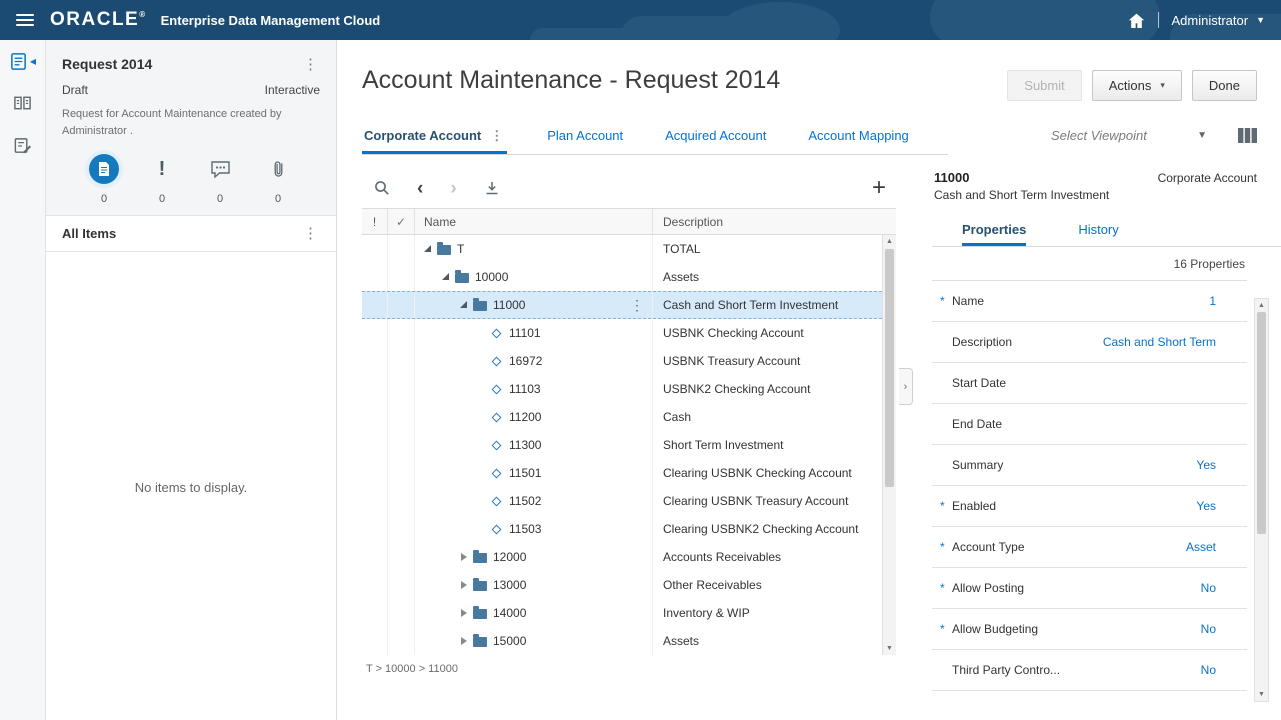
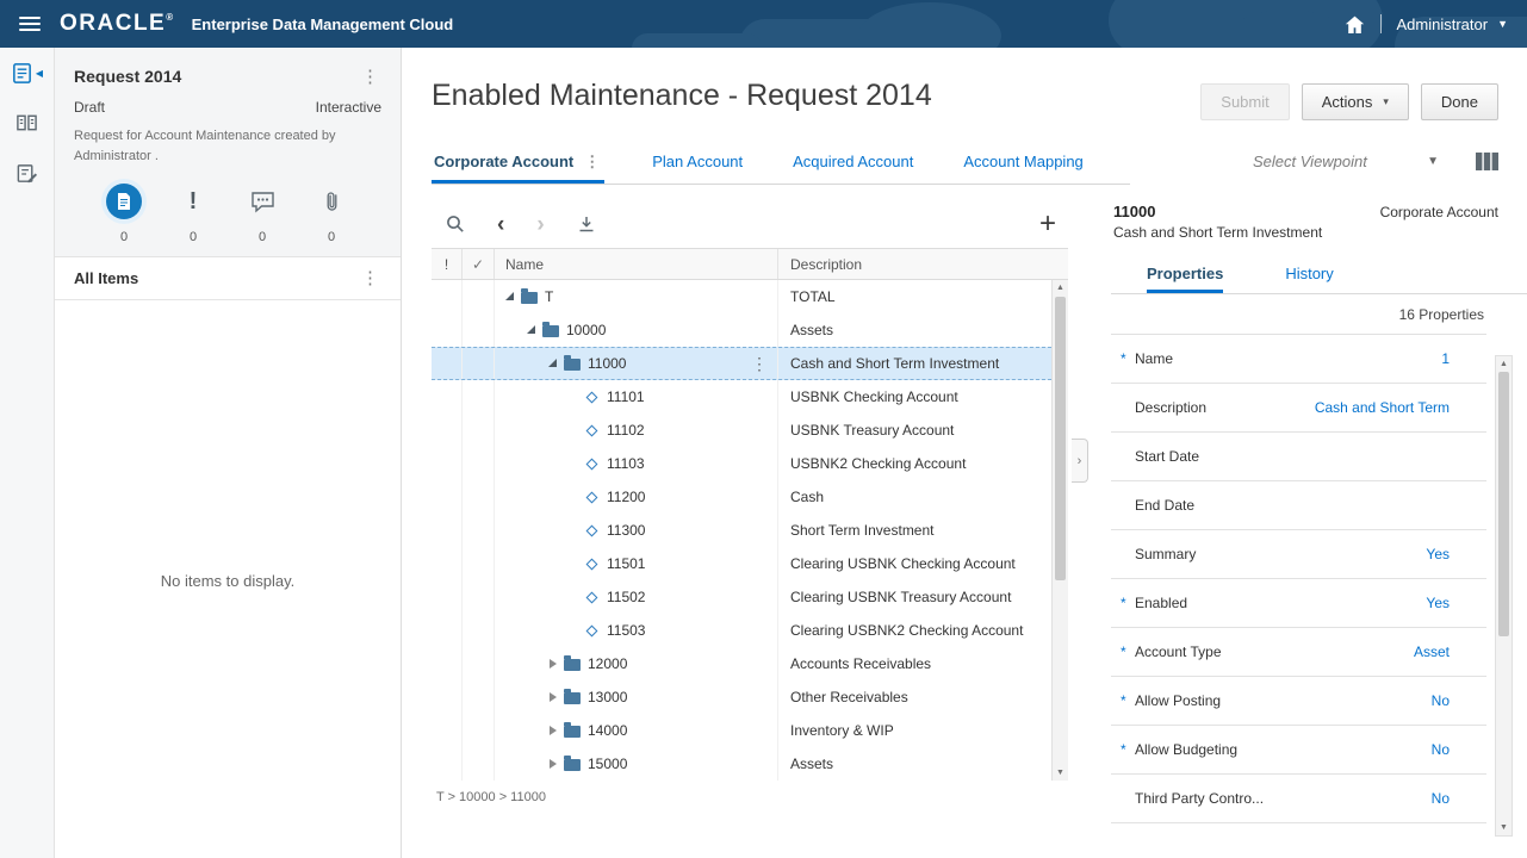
  ORACLE
  ®
  Enterprise Data Management Cloud
  Administrator
  ▼
  ◀
  Request 2014
  ⋮
  Draft
  Interactive
  Request for Account Maintenance created by Administrator .
  0
  !
  0
  0
  0
  All Items
  ⋮
  No items to display.
- Account Maintenance - Request 2014
+ Enabled Maintenance - Request 2014
  Submit
  Actions
  ▾
  Done
  Corporate Account
  ⋮
  Plan Account
  Acquired Account
  Account Mapping
  Select Viewpoint
  ▼
  ‹
  ›
  +
  !
  ✓
  Name
  Description
  T
  TOTAL
  10000
  Assets
  11000
  ⋮
  Cash and Short Term Investment
  11101
  USBNK Checking Account
- 16972
+ 11102
  USBNK Treasury Account
  11103
  USBNK2 Checking Account
  11200
  Cash
  11300
  Short Term Investment
  11501
  Clearing USBNK Checking Account
  11502
  Clearing USBNK Treasury Account
  11503
  Clearing USBNK2 Checking Account
  12000
  Accounts Receivables
  13000
  Other Receivables
  14000
  Inventory & WIP
  15000
  Assets
  T > 10000 > 11000
  ›
  11000
  Corporate Account
  Cash and Short Term Investment
  Properties
  History
  16 Properties
  *
  Name
  1
  Description
  Cash and Short Term
  Start Date
  End Date
  Summary
  Yes
  *
  Enabled
  Yes
  *
  Account Type
  Asset
  *
  Allow Posting
  No
  *
  Allow Budgeting
  No
  Third Party Contro...
  No
